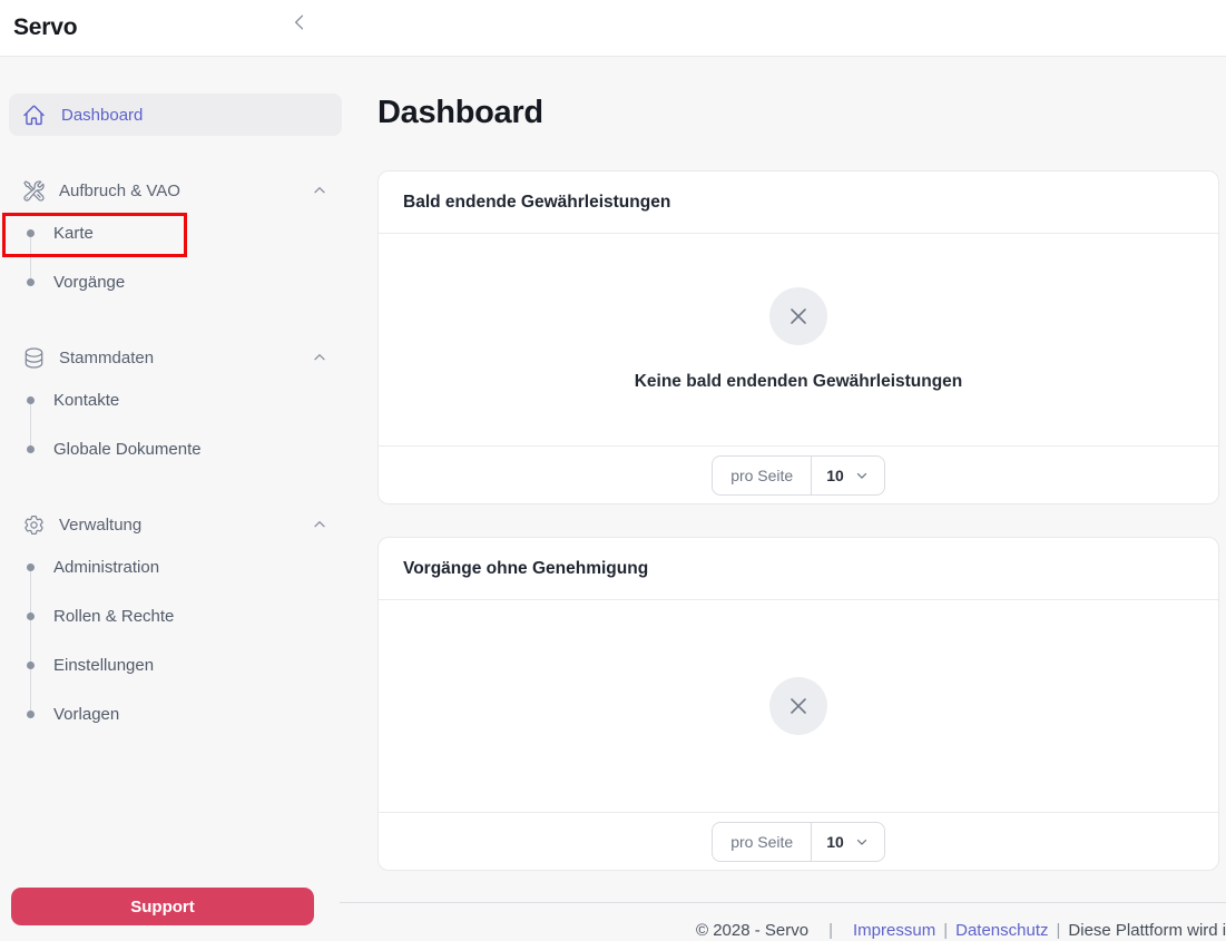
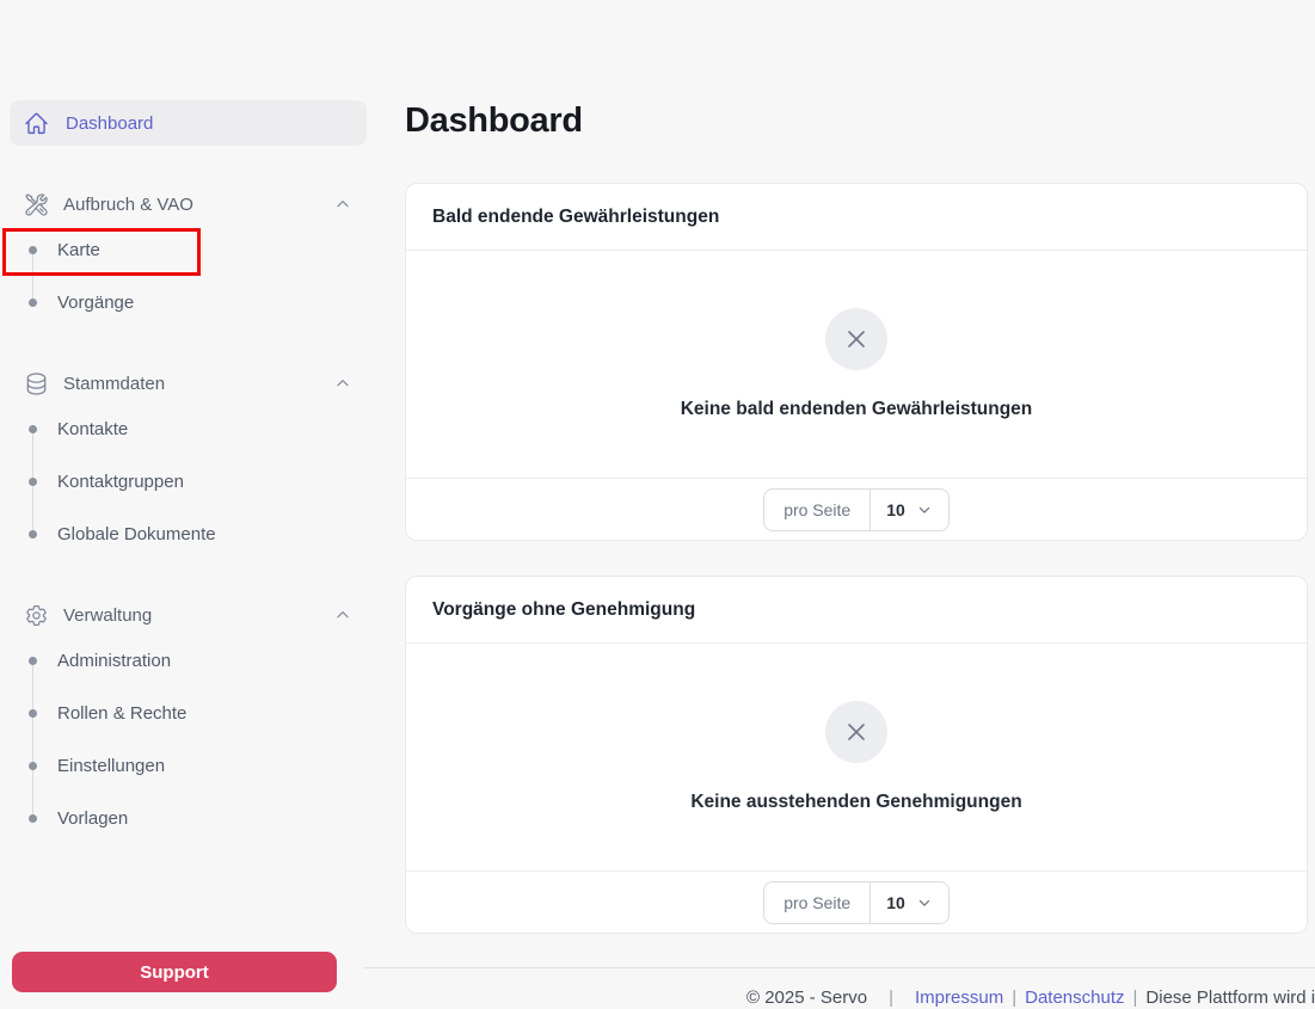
- Servo
  Dashboard
  Aufbruch & VAO
  Karte
  Vorgänge
  Stammdaten
  Kontakte
+ Kontaktgruppen
  Globale Dokumente
  Verwaltung
  Administration
  Rollen & Rechte
  Einstellungen
  Vorlagen
  Support
  Dashboard
  Bald endende Gewährleistungen
  Keine bald endenden Gewährleistungen
  pro Seite
  10
  Vorgänge ohne Genehmigung
+ Keine ausstehenden Genehmigungen
  pro Seite
  10
- © 2028 - Servo
+ © 2025 - Servo
  |
  Impressum
  |
  Datenschutz
  |
  Diese Plattform wird i
